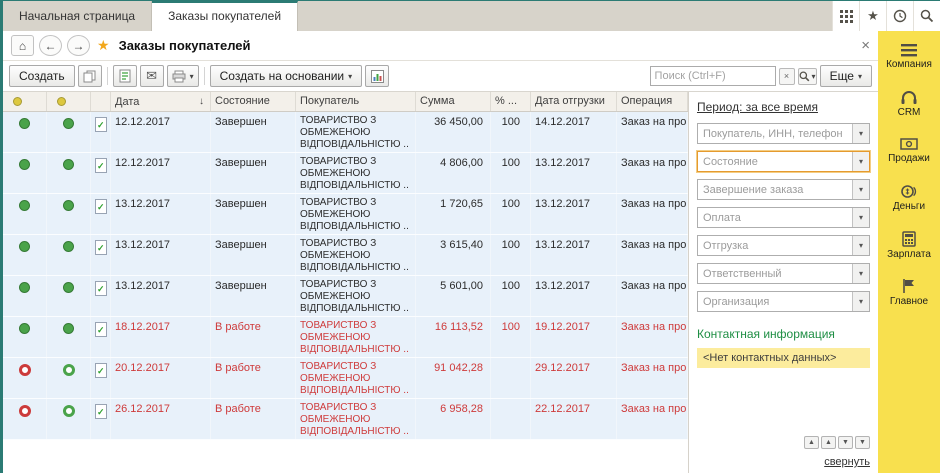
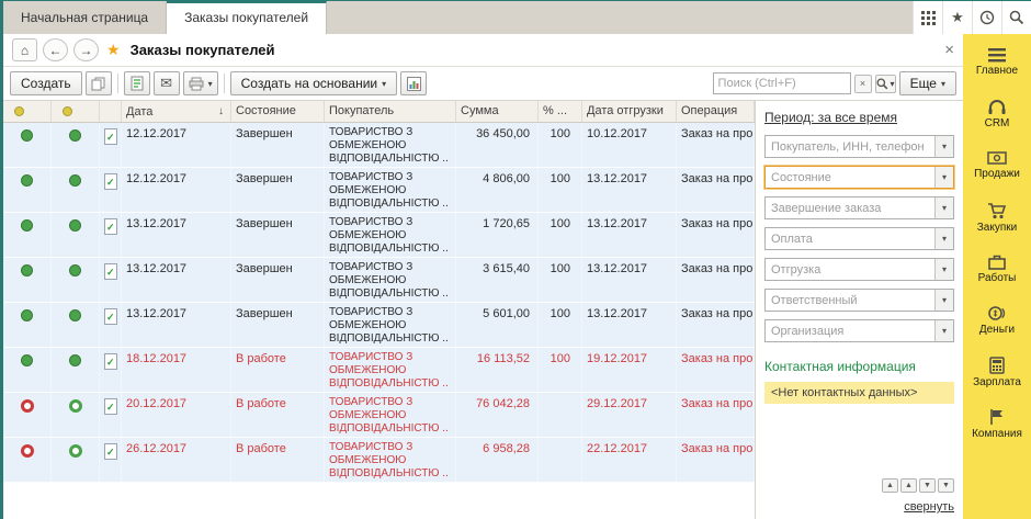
  Начальная страница
  Заказы покупателей
  ★
  ⌂
  ←
  →
  ★
  Заказы покупателей
  ×
  Создать
  ✉
  ▾
  Создать на основании
  ▾
  Поиск (Ctrl+F)
  ×
  ▾
  Еще
  ▾
  Дата
  ↓
  Состояние
  Покупатель
  Сумма
  % ...
  Дата отгрузки
  Операция
  ✓
  12.12.2017
  Завершен
  ТОВАРИСТВО З ОБМЕЖЕНОЮ ВІДПОВІДАЛЬНІСТЮ ..
  36 450,00
  100
- 14.12.2017
+ 10.12.2017
  Заказ на про
  ✓
  12.12.2017
  Завершен
  ТОВАРИСТВО З ОБМЕЖЕНОЮ ВІДПОВІДАЛЬНІСТЮ ..
  4 806,00
  100
  13.12.2017
  Заказ на про
  ✓
  13.12.2017
  Завершен
  ТОВАРИСТВО З ОБМЕЖЕНОЮ ВІДПОВІДАЛЬНІСТЮ ..
  1 720,65
  100
  13.12.2017
  Заказ на про
  ✓
  13.12.2017
  Завершен
  ТОВАРИСТВО З ОБМЕЖЕНОЮ ВІДПОВІДАЛЬНІСТЮ ..
  3 615,40
  100
  13.12.2017
  Заказ на про
  ✓
  13.12.2017
  Завершен
  ТОВАРИСТВО З ОБМЕЖЕНОЮ ВІДПОВІДАЛЬНІСТЮ ..
  5 601,00
  100
  13.12.2017
  Заказ на про
  ✓
  18.12.2017
  В работе
  ТОВАРИСТВО З ОБМЕЖЕНОЮ ВІДПОВІДАЛЬНІСТЮ ..
  16 113,52
  100
  19.12.2017
  Заказ на про
  ✓
  20.12.2017
  В работе
  ТОВАРИСТВО З ОБМЕЖЕНОЮ ВІДПОВІДАЛЬНІСТЮ ..
- 91 042,28
+ 76 042,28
  29.12.2017
  Заказ на про
  ✓
  26.12.2017
  В работе
  ТОВАРИСТВО З ОБМЕЖЕНОЮ ВІДПОВІДАЛЬНІСТЮ ..
  6 958,28
  22.12.2017
  Заказ на про
  Период: за все время
  Покупатель, ИНН, телефон
  ▾
  Состояние
  ▾
  Завершение заказа
  ▾
  Оплата
  ▾
  Отгрузка
  ▾
  Ответственный
  ▾
  Организация
  ▾
  Контактная информация
  <Нет контактных данных>
  свернуть
- Компания
+ Главное
  CRM
  Продажи
+ Закупки
+ Работы
  Деньги
  Зарплата
- Главное
+ Компания
